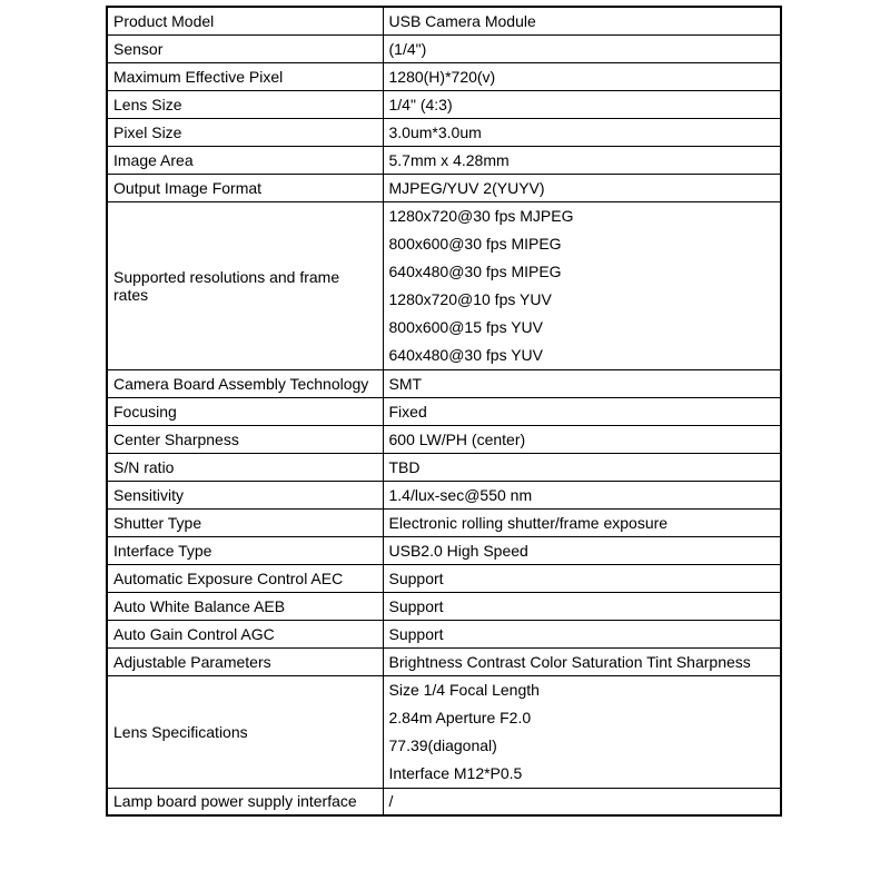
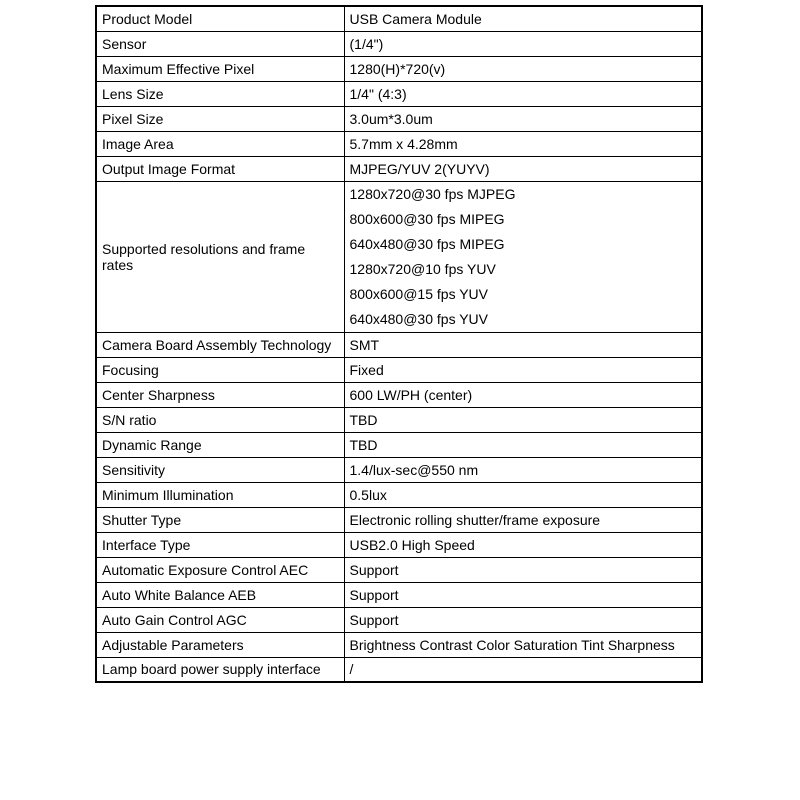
  Product Model	USB Camera Module
  Sensor	(1/4")
  Maximum Effective Pixel	1280(H)*720(v)
  Lens Size	1/4" (4:3)
  Pixel Size	3.0um*3.0um
  Image Area	5.7mm x 4.28mm
  Output Image Format	MJPEG/YUV 2(YUYV)
  Supported resolutions and frame rates	1280x720@30 fps MJPEG 800x600@30 fps MIPEG 640x480@30 fps MIPEG 1280x720@10 fps YUV 800x600@15 fps YUV 640x480@30 fps YUV
  Camera Board Assembly Technology	SMT
  Focusing	Fixed
  Center Sharpness	600 LW/PH (center)
  S/N ratio	TBD
+ Dynamic Range	TBD
  Sensitivity	1.4/lux-sec@550 nm
+ Minimum Illumination	0.5lux
  Shutter Type	Electronic rolling shutter/frame exposure
  Interface Type	USB2.0 High Speed
  Automatic Exposure Control AEC	Support
  Auto White Balance AEB	Support
  Auto Gain Control AGC	Support
  Adjustable Parameters	Brightness Contrast Color Saturation Tint Sharpness
- Lens Specifications	Size 1/4 Focal Length 2.84m Aperture F2.0 77.39(diagonal) Interface M12*P0.5
  Lamp board power supply interface	/
